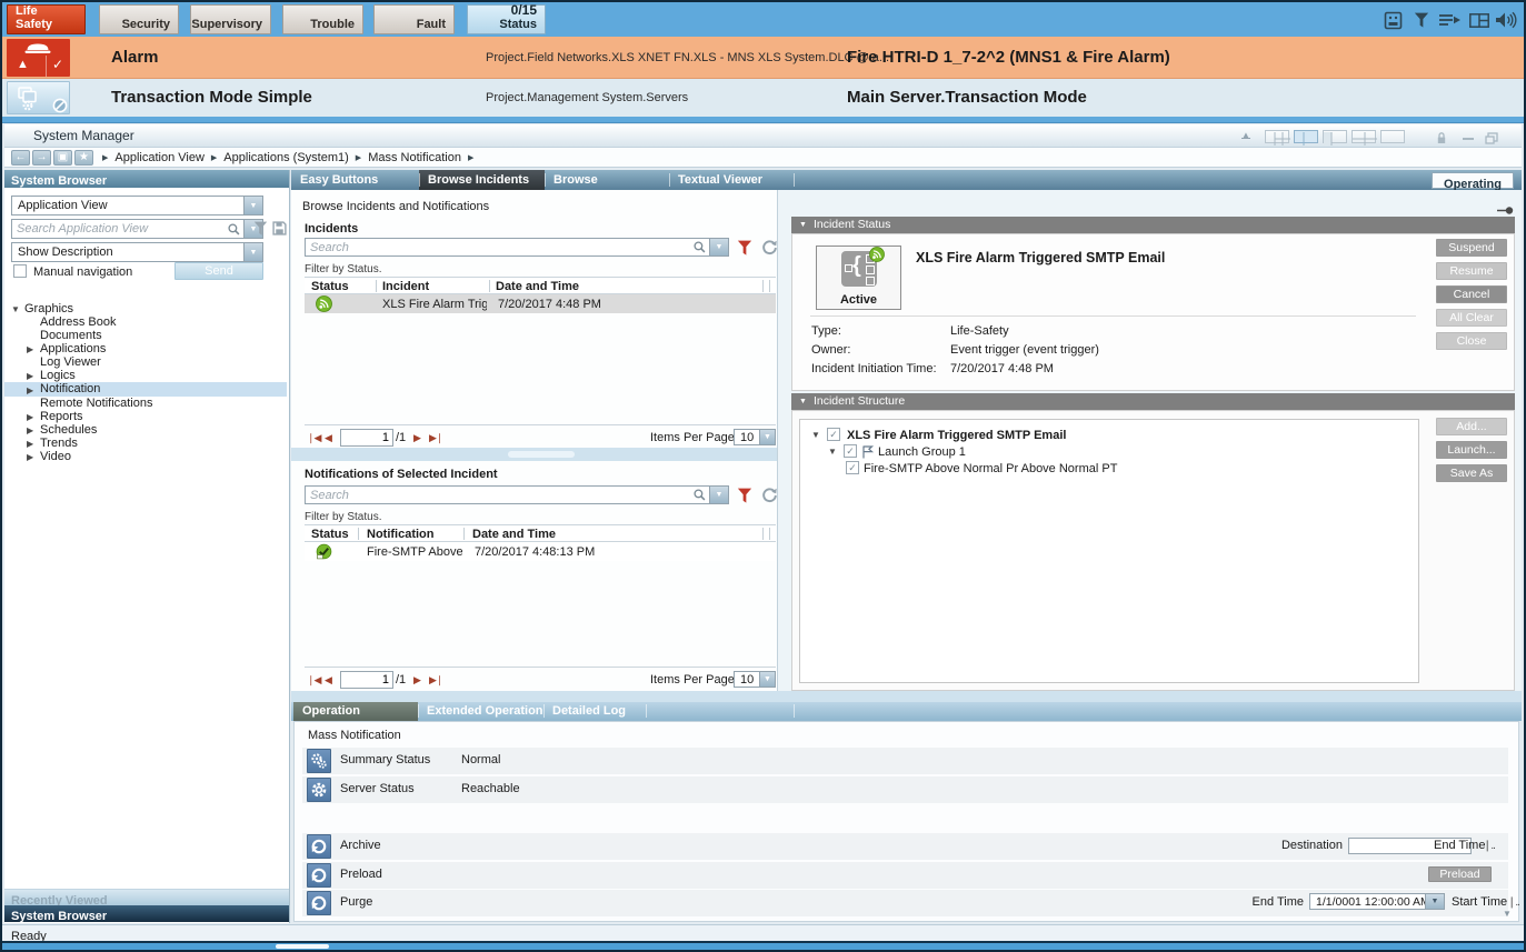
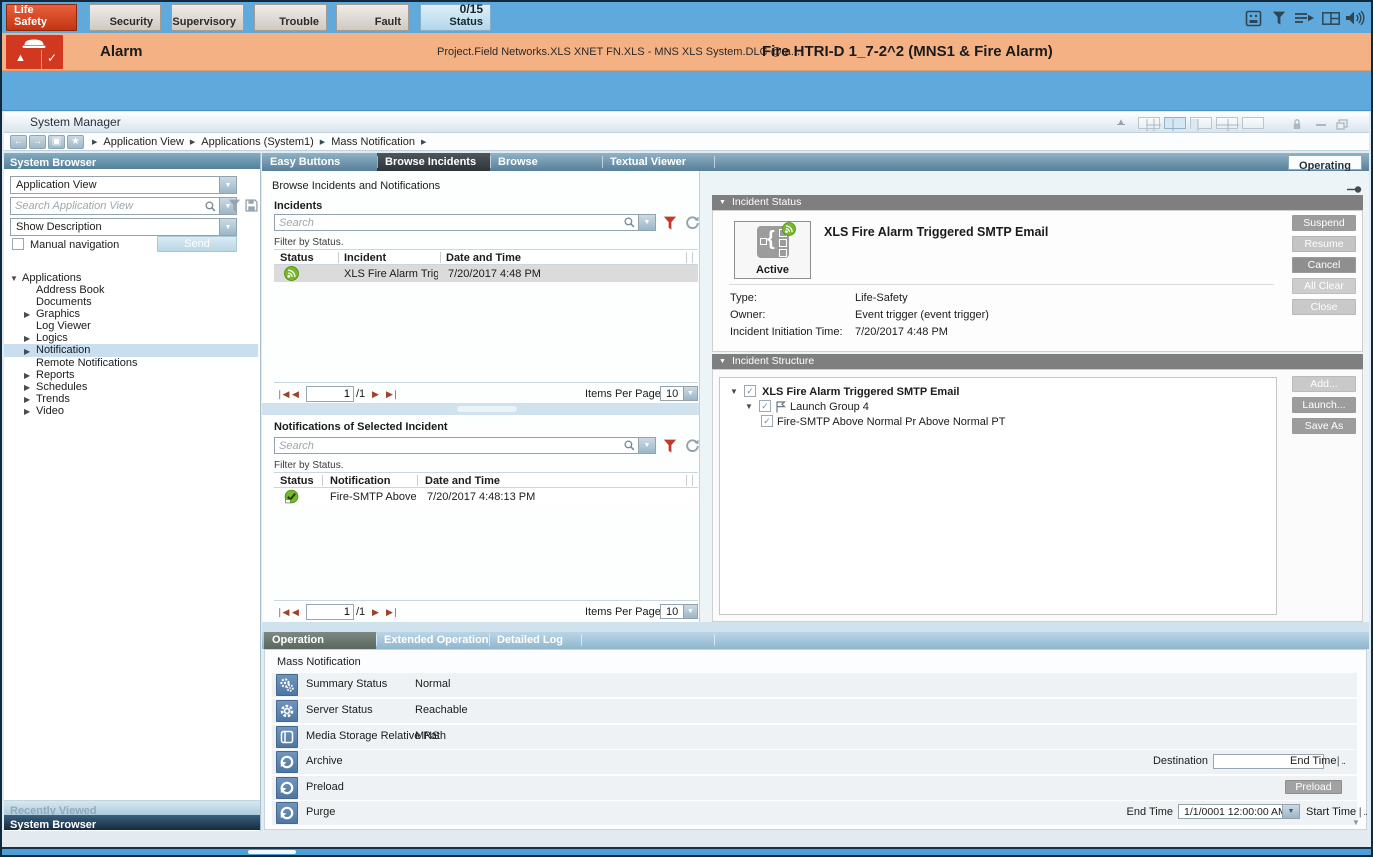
  Life Safety
  Security
  Supervisory
  Trouble
  Fault
  0/15
  Status
  ▲
  ✓
  Alarm
  Project.Field Networks.XLS XNET FN.XLS - MNS XLS System.DLC @ a...
  Fire HTRI-D 1_7-2^2 (MNS1 & Fire Alarm)
- Transaction Mode Simple
- Project.Management System.Servers
- Main Server.Transaction Mode
  System Manager
  ▲
  ←
  →
  ▣
  ★
  Application View
  Applications (System1)
  Mass Notification
  System Browser
  Application View
  Search Application View
  Show Description
  Manual navigation
  Send
  ▼
- Graphics
+ Applications
  Address Book
  Documents
  ▶
- Applications
+ Graphics
  Log Viewer
  ▶
  Logics
  ▶
  Notification
  Remote Notifications
  ▶
  Reports
  ▶
  Schedules
  ▶
  Trends
  ▶
  Video
  Recently Viewed
  System Browser
  Easy Buttons
  Browse Incidents
  Textual Viewer
  Operating
  Browse Incidents and Notifications
  Incidents
  Search
  Filter by Status.
  Status
  Incident
  Date and Time
  XLS Fire Alarm Trig
  7/20/2017 4:48 PM
  ❘◀
  ◀
  1
  /1
  ▶
  ▶❘
  Items Per Page
  10
  Notifications of Selected Incident
  Search
  Filter by Status.
  Status
  Notification
  Date and Time
  Fire-SMTP Above
  7/20/2017 4:48:13 PM
  ❘◀
  ◀
  1
  /1
  ▶
  ▶❘
  Items Per Page
  10
  Incident Status
  {
  Active
  XLS Fire Alarm Triggered SMTP Email
  Type:
  Life-Safety
  Owner:
  Event trigger (event trigger)
  Incident Initiation Time:
  7/20/2017 4:48 PM
  Suspend
  Resume
  Cancel
  All Clear
  Close
  Incident Structure
  ▼
  ✓
  XLS Fire Alarm Triggered SMTP Email
  ▼
  ✓
- Launch Group 1
+ Launch Group 4
  ✓
  Fire-SMTP Above Normal Pr Above Normal PT
  Add...
  Launch...
  Save As
  Operation
  Extended Operation
  Detailed Log
  Mass Notification
  Summary Status
  Normal
  Server Status
  Reachable
+ Media Storage Relative Path
+ MNS
  Archive
  Destination
  End Time
  ❘..
  Preload
  Preload
  Purge
  End Time
  1/1/0001 12:00:00 A
  Start Time
  ❘..
  ▼
- Ready
